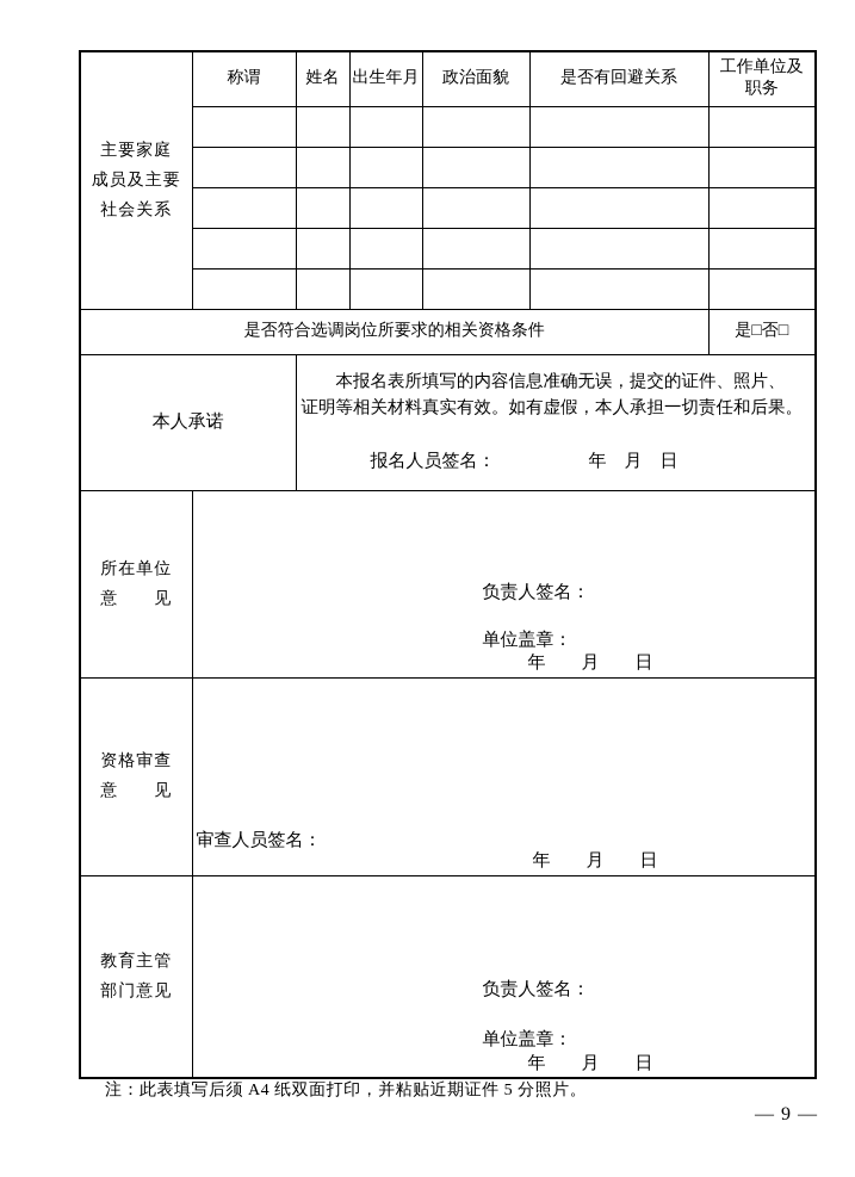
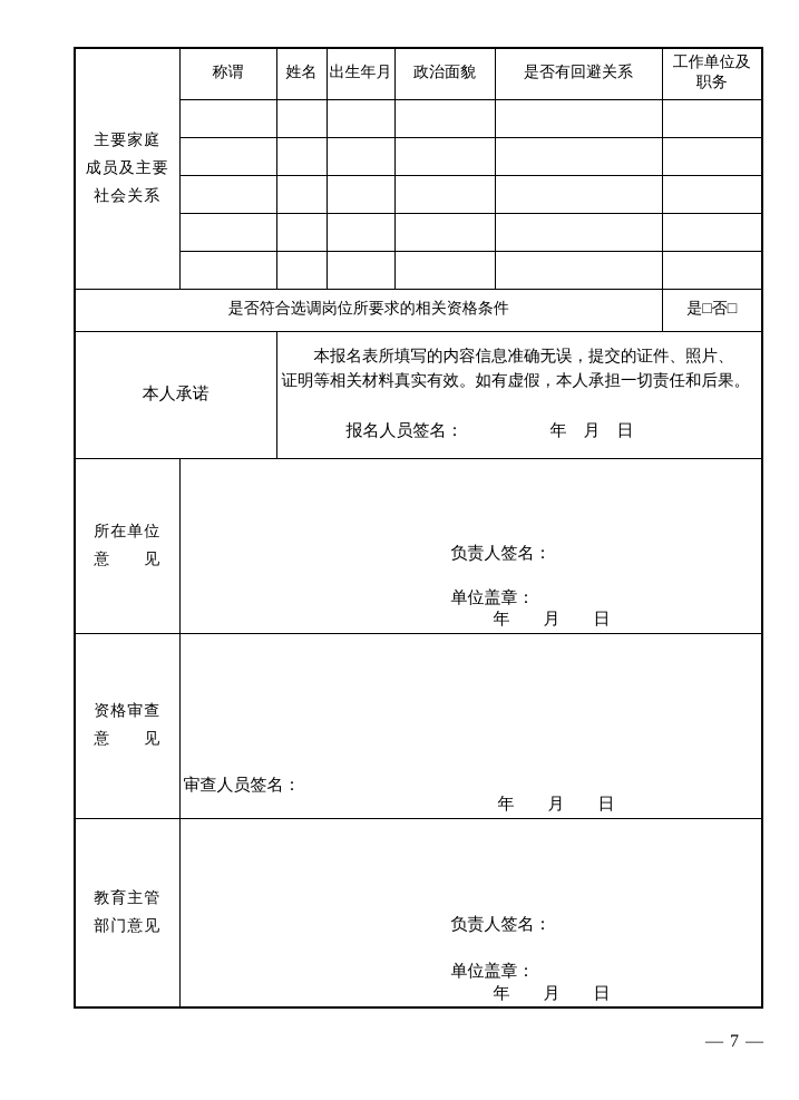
  主要家庭 成员及主要 社会关系	称谓	姓名	出生年月	政治面貌	是否有回避关系	工作单位及 职务
  是否符合选调岗位所要求的相关资格条件	是□否□
  本人承诺	本报名表所填写的内容信息准确无误，提交的证件、照片、 证明等相关材料真实有效。如有虚假，本人承担一切责任和后果。 报名人员签名： 年 月 日
  所在单位 意 见	负责人签名： 单位盖章： 年 月 日
  资格审查 意 见	审查人员签名： 年 月 日
  教育主管 部门意见	负责人签名： 单位盖章： 年 月 日
- 注：此表填写后须 A4 纸双面打印，并粘贴近期证件 5 分照片。
- — 9 —
+ — 7 —
